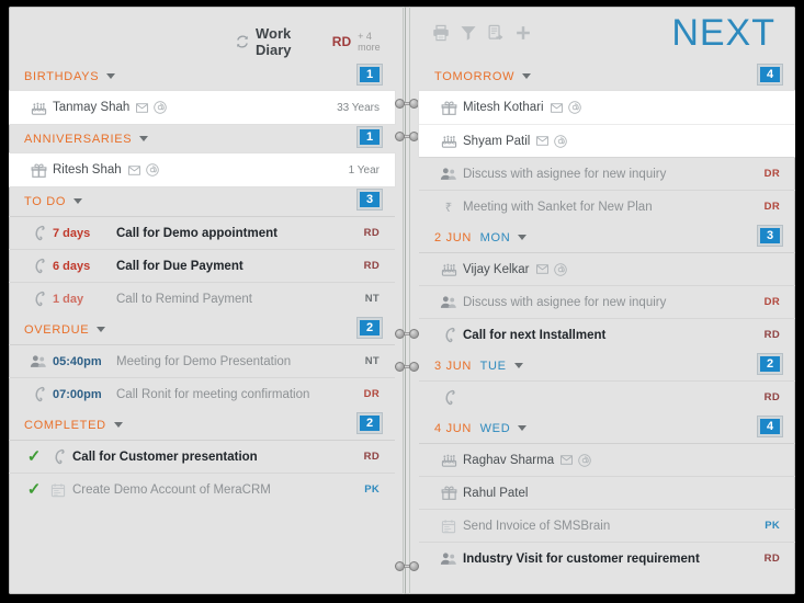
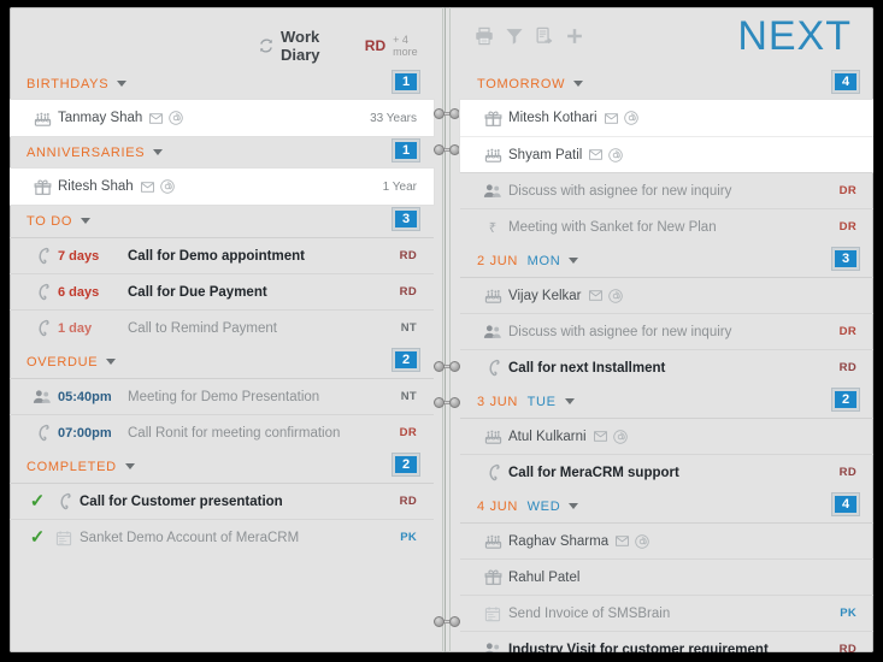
  Work Diary
  RD
  + 4 more
  BIRTHDAYS
  1
  Tanmay Shah
  33 Years
  ANNIVERSARIES
  1
  Ritesh Shah
  1 Year
  TO DO
  3
  7 days
  Call for Demo appointment
  RD
  6 days
  Call for Due Payment
  RD
  1 day
  Call to Remind Payment
  NT
  OVERDUE
  2
  05:40pm
  Meeting for Demo Presentation
  NT
  07:00pm
  Call Ronit for meeting confirmation
  DR
  COMPLETED
  2
  ✓
  Call for Customer presentation
  RD
  ✓
- Create Demo Account of MeraCRM
+ Sanket Demo Account of MeraCRM
  PK
  NEXT
  TOMORROW
  4
  Mitesh Kothari
  Shyam Patil
  Discuss with asignee for new inquiry
  DR
  ₹
  Meeting with Sanket for New Plan
  DR
  2 JUN MON
  3
  Vijay Kelkar
  Discuss with asignee for new inquiry
  DR
  Call for next Installment
  RD
  3 JUN TUE
  2
+ Atul Kulkarni
+ Call for MeraCRM support
  RD
  4 JUN WED
  4
  Raghav Sharma
  Rahul Patel
  Send Invoice of SMSBrain
  PK
  Industry Visit for customer requirement
  RD
